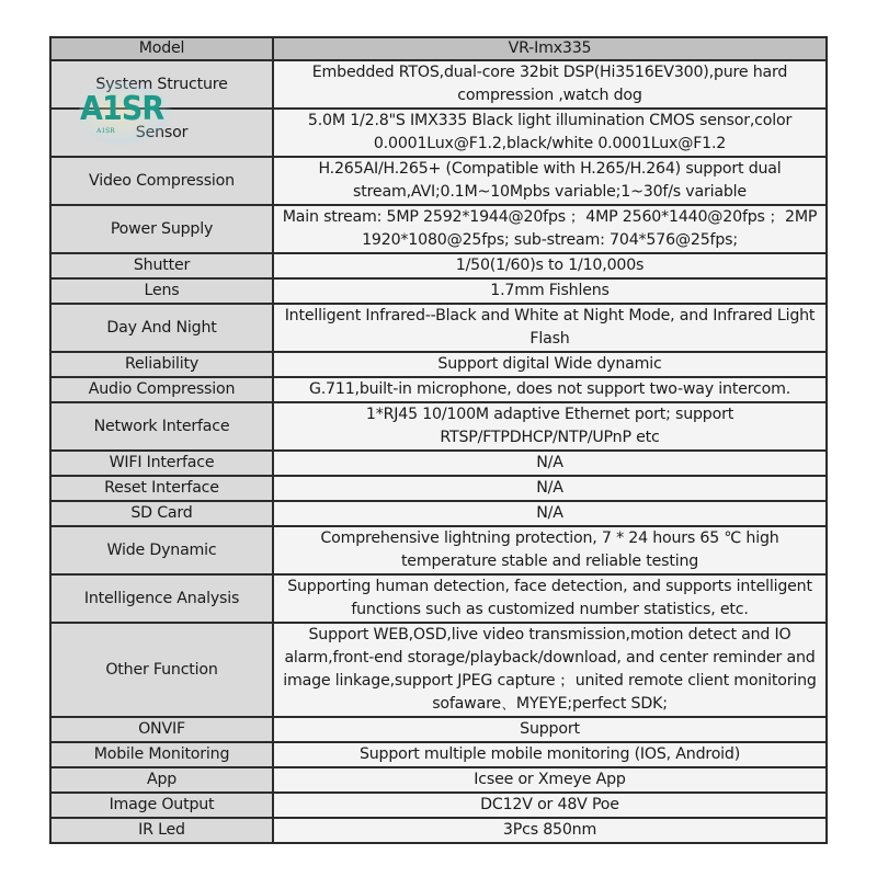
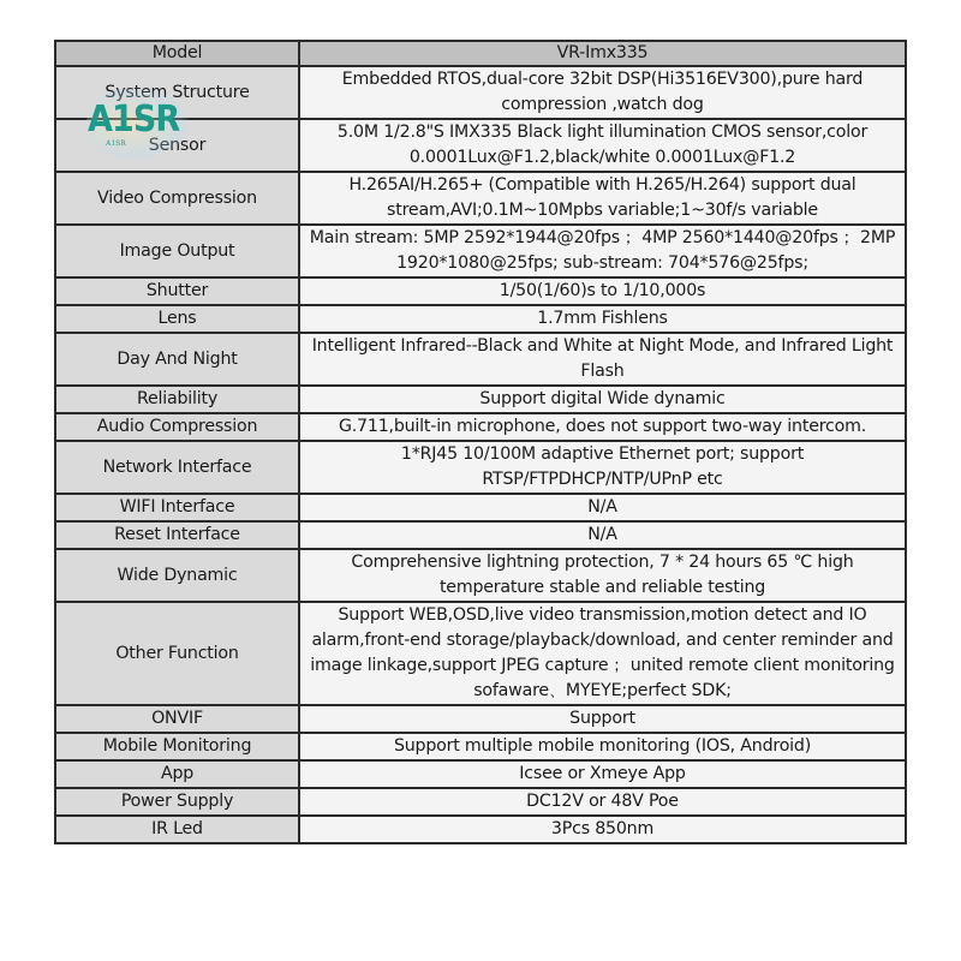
  Model	VR-Imx335
  Structure	Embedded RTOS,dual-core 32bit DSP(Hi3516EV300),pure hard compression ,watch dog
  sor	5.0M 1/2.8"S IMX335 Black light illumination CMOS sensor,color 0.0001Lux@F1.2,black/white 0.0001Lux@F1.2
  Video Compression	H.265AI/H.265+ (Compatible with H.265/H.264) support dual stream,AVI;0.1M~10Mpbs variable;1~30f/s variable
- Power Supply	Main stream: 5MP 2592*1944@20fps； 4MP 2560*1440@20fps； 2MP 1920*1080@25fps; sub-stream: 704*576@25fps;
+ Image Output	Main stream: 5MP 2592*1944@20fps； 4MP 2560*1440@20fps； 2MP 1920*1080@25fps; sub-stream: 704*576@25fps;
  Shutter	1/50(1/60)s to 1/10,000s
  Lens	1.7mm Fishlens
  Day And Night	Intelligent Infrared--Black and White at Night Mode, and Infrared Light Flash
  Reliability	Support digital Wide dynamic
  Audio Compression	G.711,built-in microphone, does not support two-way intercom.
  Network Interface	1*RJ45 10/100M adaptive Ethernet port; support RTSP/FTPDHCP/NTP/UPnP etc
  WIFI Interface	N/A
  Reset Interface	N/A
- SD Card	N/A
  Wide Dynamic	Comprehensive lightning protection, 7 * 24 hours 65 ℃ high temperature stable and reliable testing
- Intelligence Analysis	Supporting human detection, face detection, and supports intelligent functions such as customized number statistics, etc.
  Other Function	Support WEB,OSD,live video transmission,motion detect and IO alarm,front-end storage/playback/download, and center reminder and image linkage,support JPEG capture； united remote client monitoring sofaware、MYEYE;perfect SDK;
  ONVIF	Support
  Mobile Monitoring	Support multiple mobile monitoring (IOS, Android)
  App	Icsee or Xmeye App
- Image Output	DC12V or 48V Poe
+ Power Supply	DC12V or 48V Poe
  IR Led	3Pcs 850nm
  A1SR
